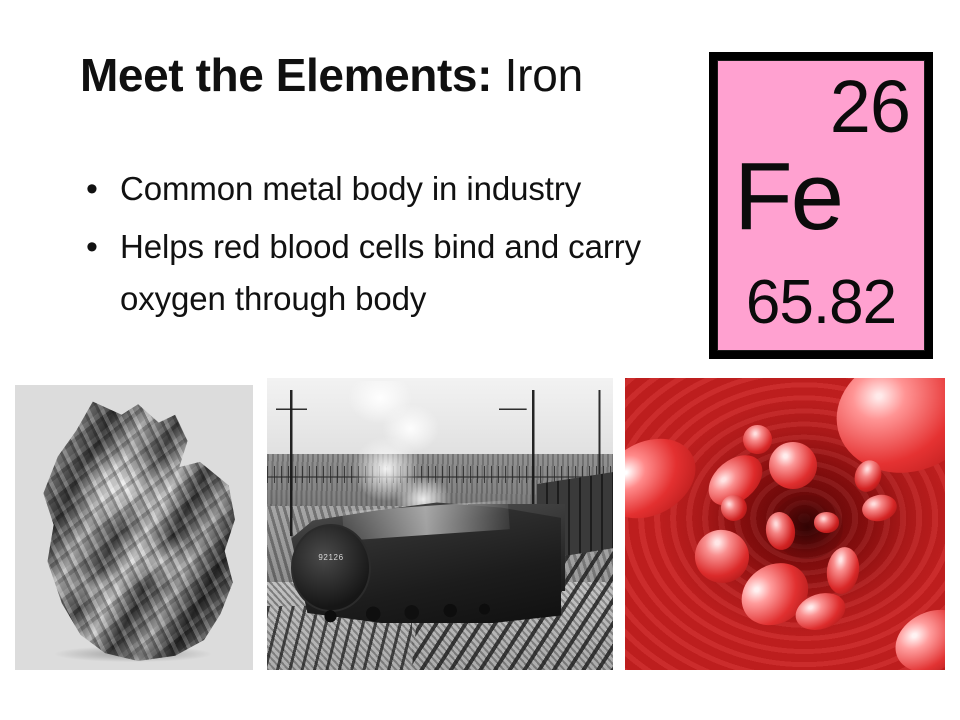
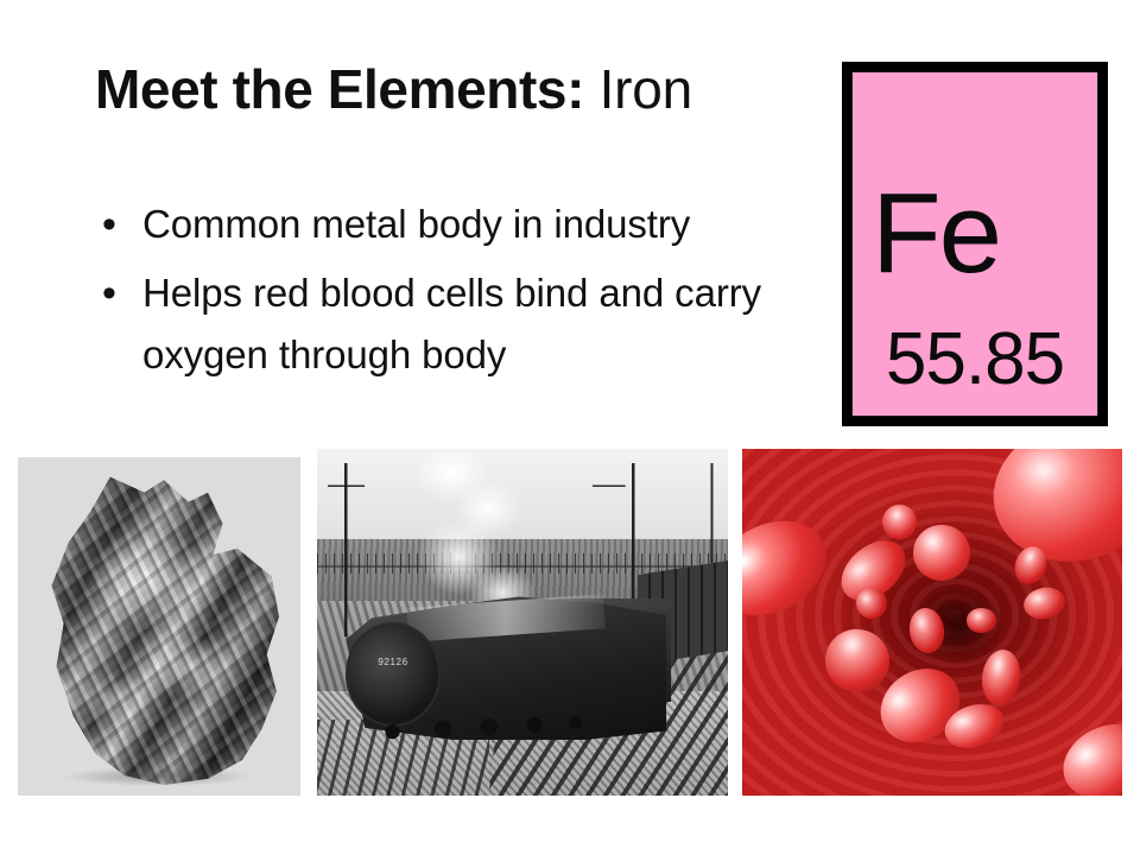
  Meet the Elements: Iron
  •
  Common metal body in industry
  •
  Helps red blood cells bind and carry oxygen through body
- 26
  Fe
- 65.82
+ 55.85
  92126
